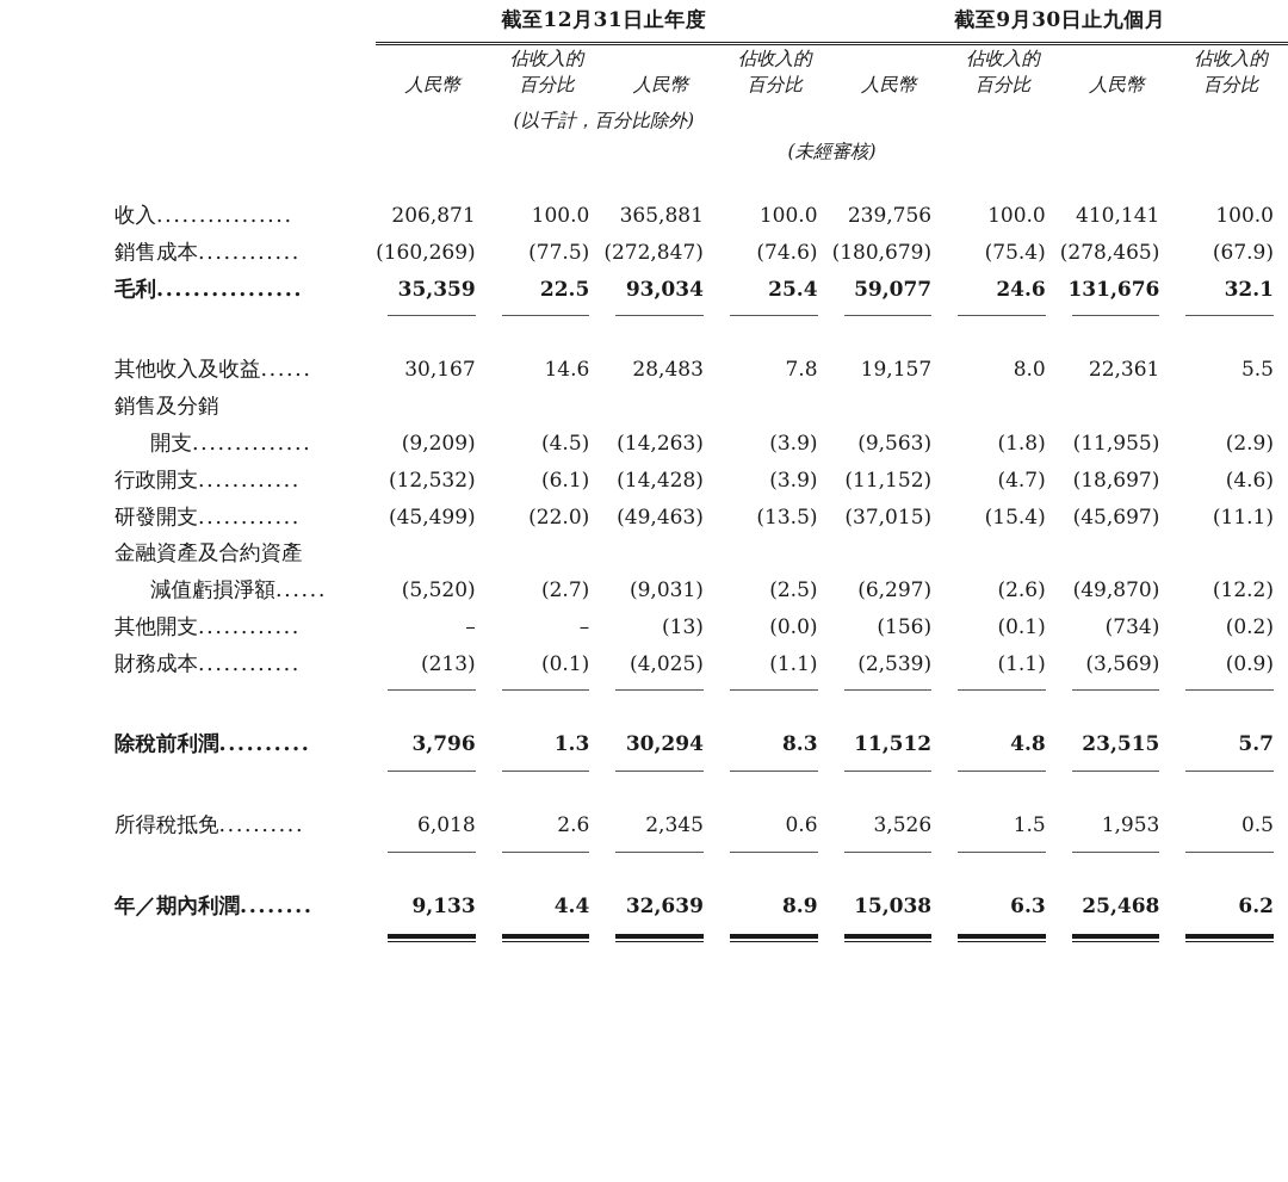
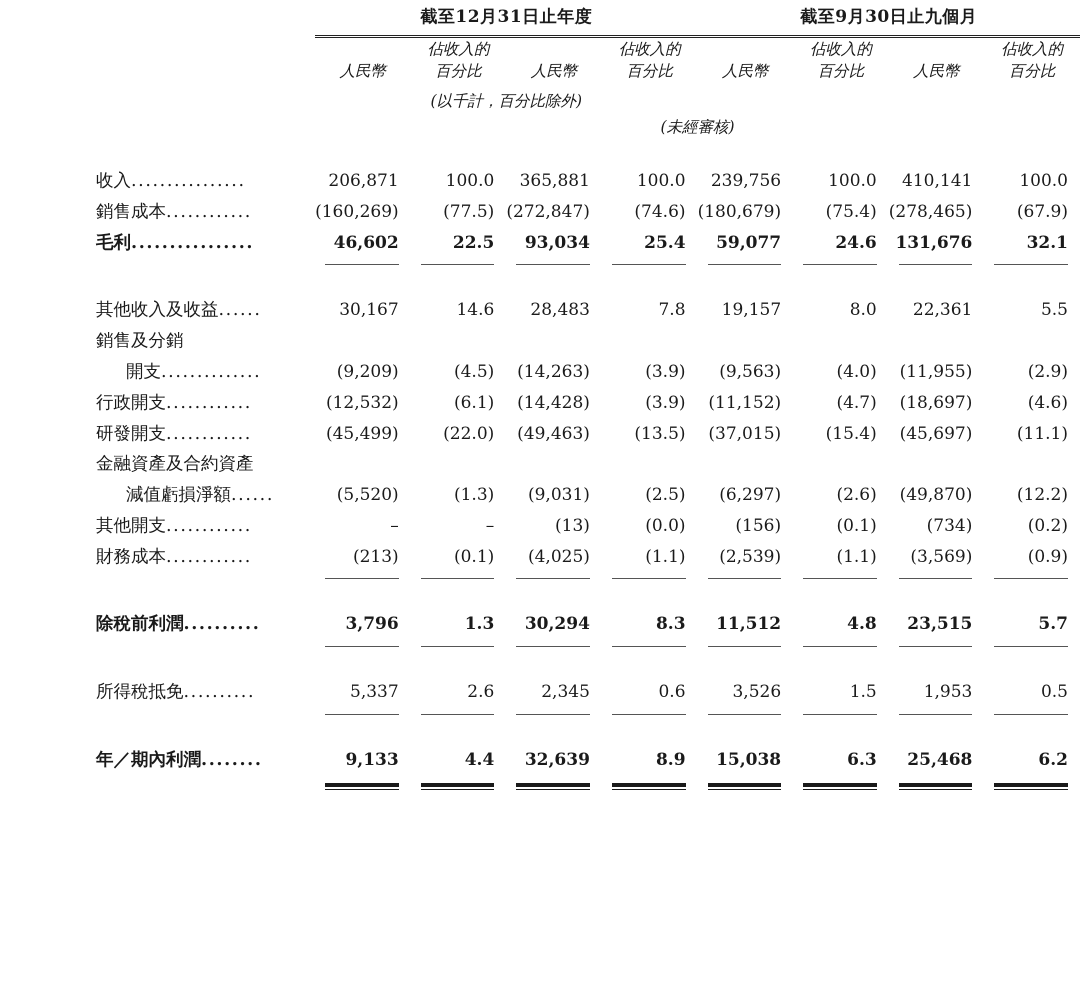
  	截至12月31日止年度	截至9月30日止九個月
  	人民幣	佔收入的 百分比	人民幣	佔收入的 百分比	人民幣	佔收入的 百分比	人民幣	佔收入的 百分比
  	(以千計，百分比除外)
  		(未經審核)
  收入................	206,871	100.0	365,881	100.0	239,756	100.0	410,141	100.0
  銷售成本............	(160,269)	(77.5)	(272,847)	(74.6)	(180,679)	(75.4)	(278,465)	(67.9)
- 毛利................	35,359	22.5	93,034	25.4	59,077	24.6	131,676	32.1
+ 毛利................	46,602	22.5	93,034	25.4	59,077	24.6	131,676	32.1
  其他收入及收益......	30,167	14.6	28,483	7.8	19,157	8.0	22,361	5.5
  銷售及分銷
- 開支..............	(9,209)	(4.5)	(14,263)	(3.9)	(9,563)	(1.8)	(11,955)	(2.9)
+ 開支..............	(9,209)	(4.5)	(14,263)	(3.9)	(9,563)	(4.0)	(11,955)	(2.9)
  行政開支............	(12,532)	(6.1)	(14,428)	(3.9)	(11,152)	(4.7)	(18,697)	(4.6)
  研發開支............	(45,499)	(22.0)	(49,463)	(13.5)	(37,015)	(15.4)	(45,697)	(11.1)
  金融資產及合約資產
- 減值虧損淨額......	(5,520)	(2.7)	(9,031)	(2.5)	(6,297)	(2.6)	(49,870)	(12.2)
+ 減值虧損淨額......	(5,520)	(1.3)	(9,031)	(2.5)	(6,297)	(2.6)	(49,870)	(12.2)
  其他開支............	–	–	(13)	(0.0)	(156)	(0.1)	(734)	(0.2)
  財務成本............	(213)	(0.1)	(4,025)	(1.1)	(2,539)	(1.1)	(3,569)	(0.9)
  除稅前利潤..........	3,796	1.3	30,294	8.3	11,512	4.8	23,515	5.7
- 所得稅抵免..........	6,018	2.6	2,345	0.6	3,526	1.5	1,953	0.5
+ 所得稅抵免..........	5,337	2.6	2,345	0.6	3,526	1.5	1,953	0.5
  年／期內利潤........	9,133	4.4	32,639	8.9	15,038	6.3	25,468	6.2
